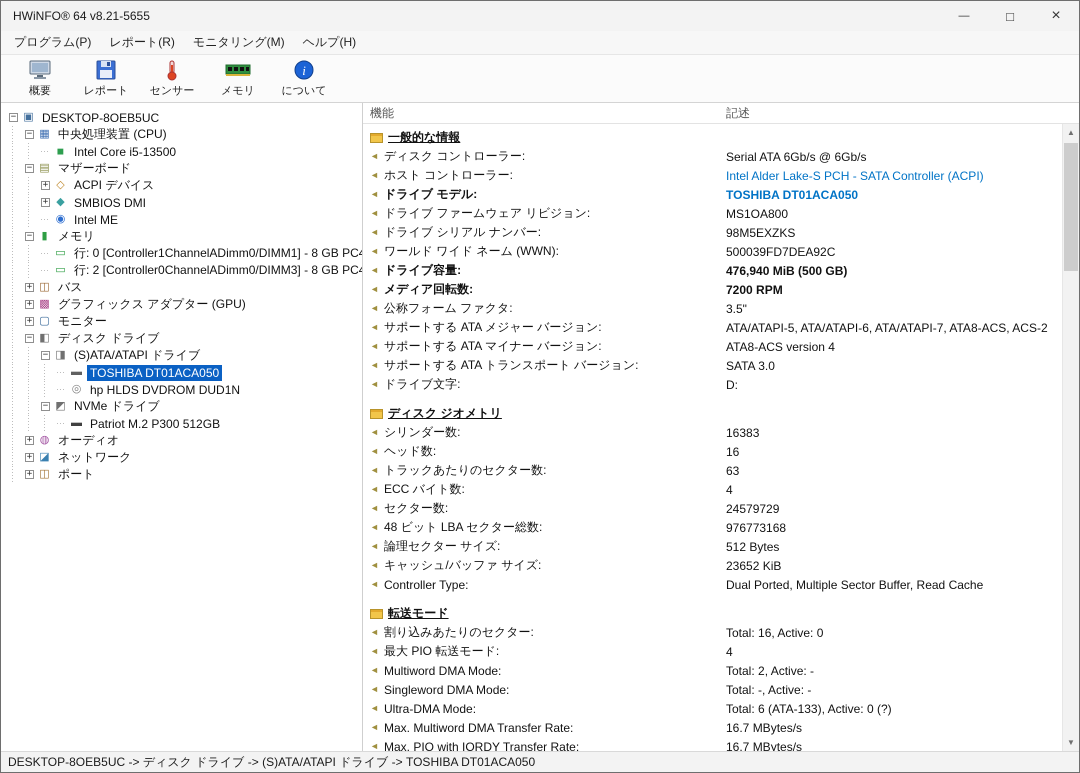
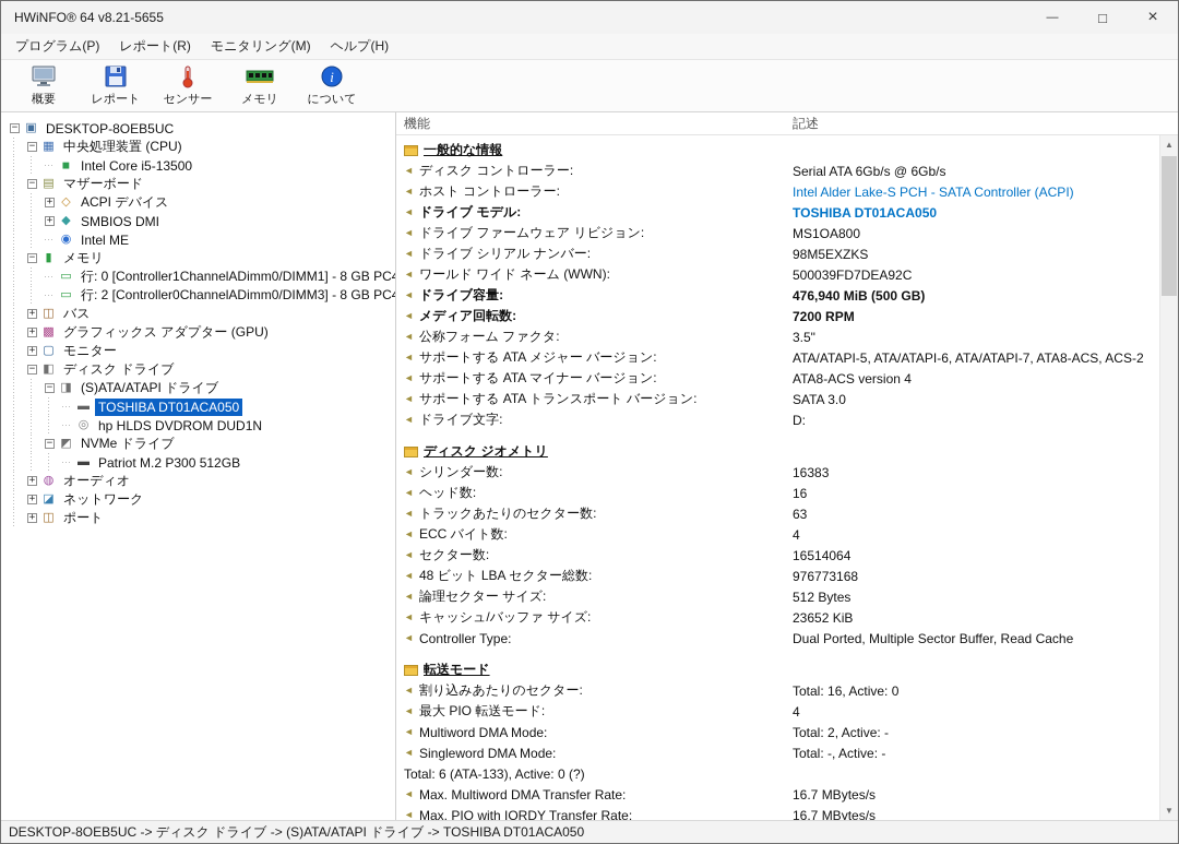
  HWiNFO® 64 v8.21-5655
  プログラム(P)
  レポート(R)
  モニタリング(M)
  ヘルプ(H)
  概要
  レポート
  センサー
  メモリ
  i
  について
  −
  DESKTOP-8OEB5UC
  −
  中央処理装置 (CPU)
  Intel Core i5-13500
  −
  マザーボード
  +
  ACPI デバイス
  +
  SMBIOS DMI
  Intel ME
  −
  メモリ
  行: 0 [Controller1ChannelADimm0/DIMM1] - 8 GB PC
  行: 2 [Controller0ChannelADimm0/DIMM3] - 8 GB PC
  +
  バス
  +
  グラフィックス アダプター (GPU)
  +
  モニター
  −
  ディスク ドライブ
  −
  (S)ATA/ATAPI ドライブ
  TOSHIBA DT01ACA050
  hp HLDS DVDROM DUD1N
  −
  NVMe ドライブ
  Patriot M.2 P300 512GB
  +
  オーディオ
  +
  ネットワーク
  +
  ポート
  機能
  記述
  一般的な情報
  ディスク コントローラー:
  Serial ATA 6Gb/s @ 6Gb/s
  ホスト コントローラー:
  Intel Alder Lake-S PCH - SATA Controller (ACPI)
  ドライブ モデル:
  TOSHIBA DT01ACA050
  ドライブ ファームウェア リビジョン:
  MS1OA800
  ドライブ シリアル ナンバー:
  98M5EXZKS
  ワールド ワイド ネーム (WWN):
  500039FD7DEA92C
  ドライブ容量:
  476,940 MiB (500 GB)
  メディア回転数:
  7200 RPM
  公称フォーム ファクタ:
  3.5"
  サポートする ATA メジャー バージョン:
  ATA/ATAPI-5, ATA/ATAPI-6, ATA/ATAPI-7, ATA8-ACS, ACS-2
  サポートする ATA マイナー バージョン:
  ATA8-ACS version 4
  サポートする ATA トランスポート バージョン:
  SATA 3.0
  ドライブ文字:
  D:
  ディスク ジオメトリ
  シリンダー数:
  16383
  ヘッド数:
  16
  トラックあたりのセクター数:
  63
  ECC バイト数:
  4
  セクター数:
- 24579729
+ 16514064
  48 ビット LBA セクター総数:
  976773168
  論理セクター サイズ:
  512 Bytes
  キャッシュ/バッファ サイズ:
  23652 KiB
  Controller Type:
  Dual Ported, Multiple Sector Buffer, Read Cache
  転送モード
  割り込みあたりのセクター:
  Total: 16, Active: 0
  最大 PIO 転送モード:
  4
  Multiword DMA Mode:
  Total: 2, Active: -
  Singleword DMA Mode:
  Total: -, Active: -
- Ultra-DMA Mode:
  Total: 6 (ATA-133), Active: 0 (?)
  Max. Multiword DMA Transfer Rate:
  16.7 MBytes/s
  Max. PIO with IORDY Transfer Rate:
  16.7 MBytes/s
  ▲
  ▼
  DESKTOP-8OEB5UC -> ディスク ドライブ -> (S)ATA/ATAPI ドライブ -> TOSHIBA DT01ACA050
